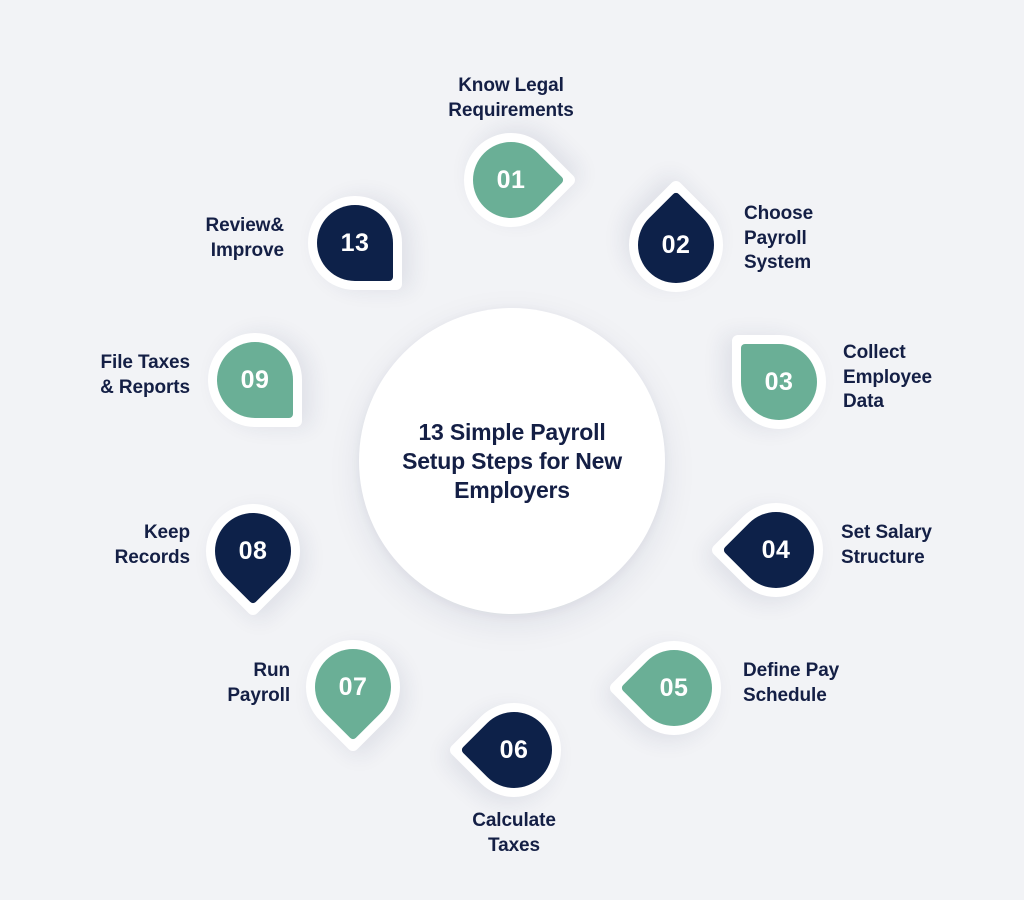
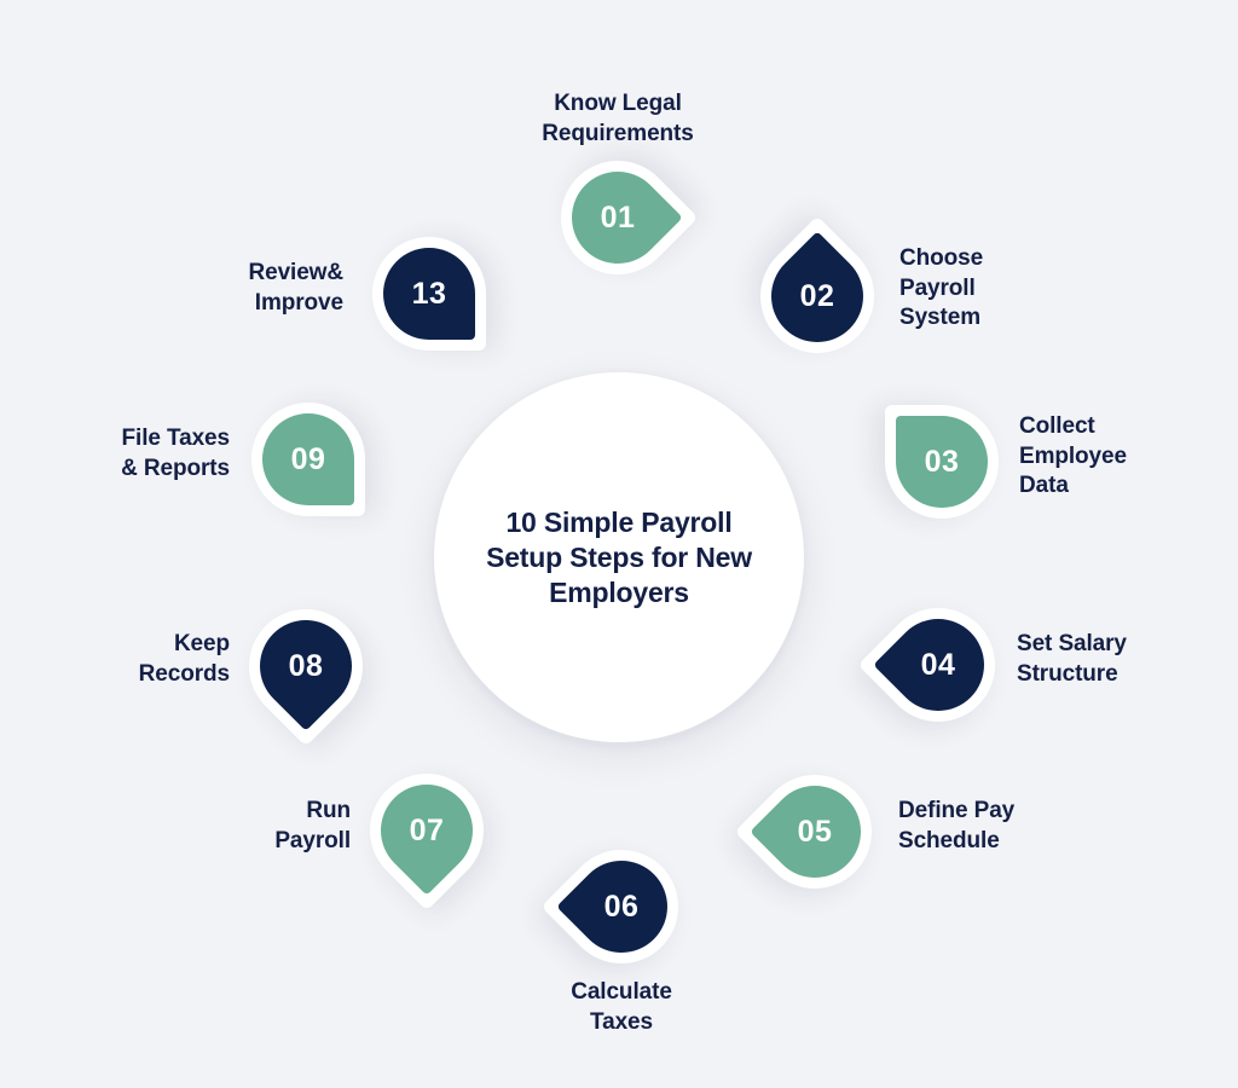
- 13 Simple Payroll Setup Steps for New Employers
+ 10 Simple Payroll Setup Steps for New Employers
  Know Legal
  Requirements
  01
  Choose
  Payroll
  System
  02
  Collect
  Employee
  Data
  03
  Set Salary
  Structure
  04
  Define Pay
  Schedule
  05
  Calculate
  Taxes
  06
  Run
  Payroll
  07
  Keep
  Records
  08
  File Taxes
  & Reports
  09
  Review&
  Improve
  13
